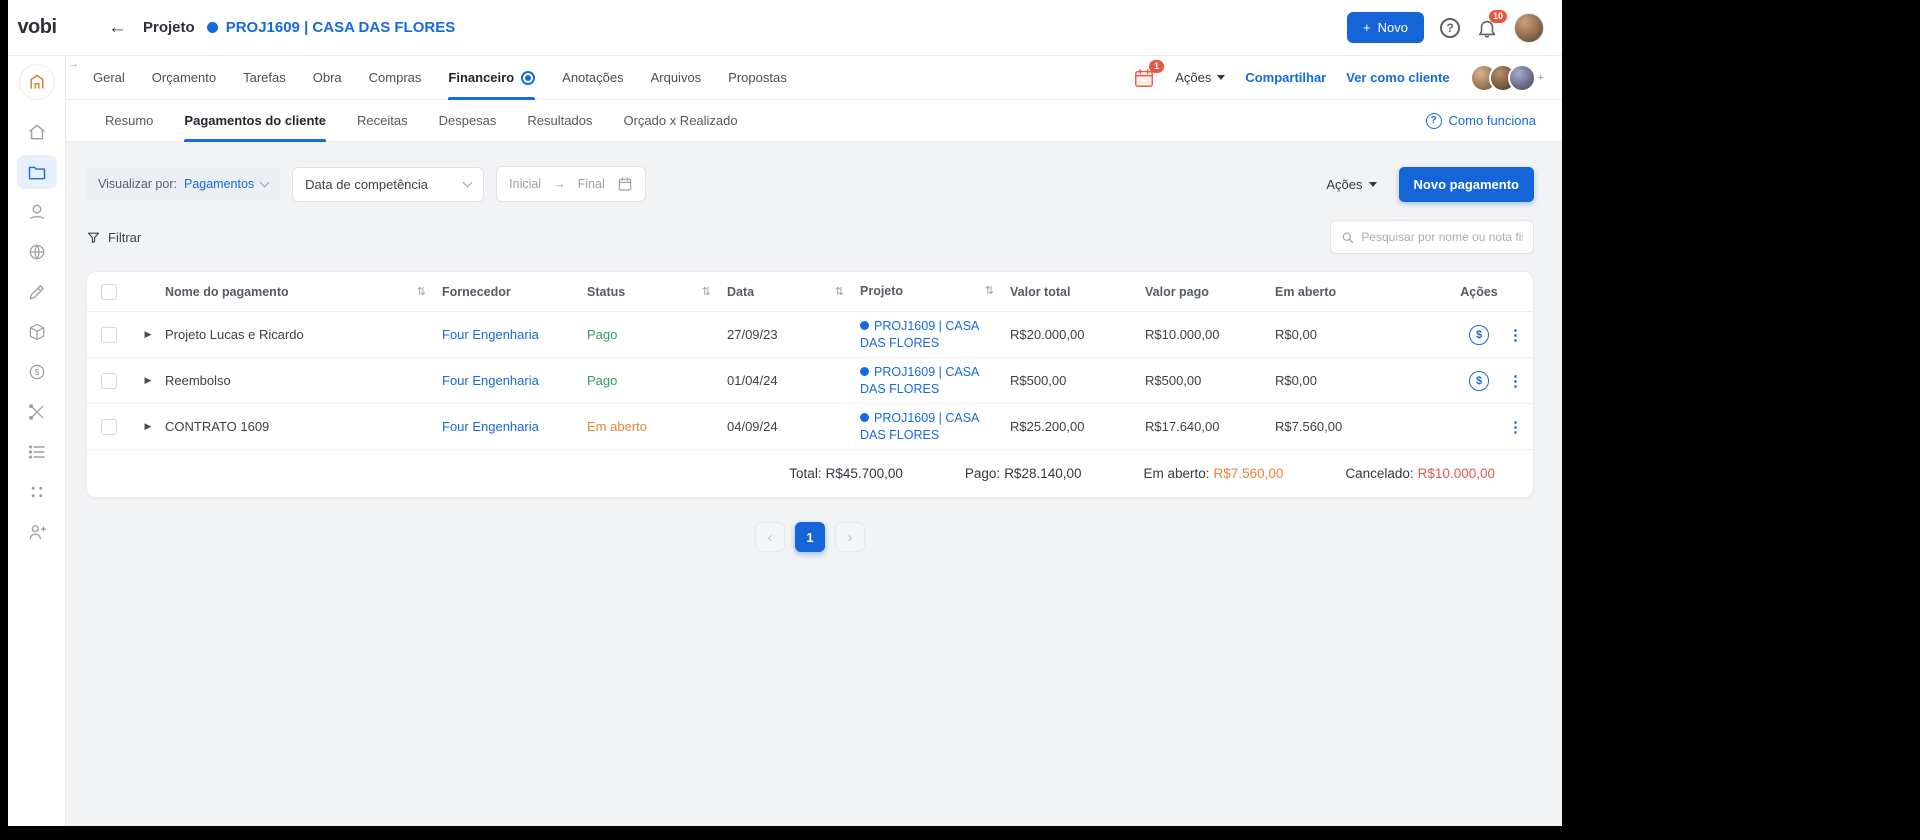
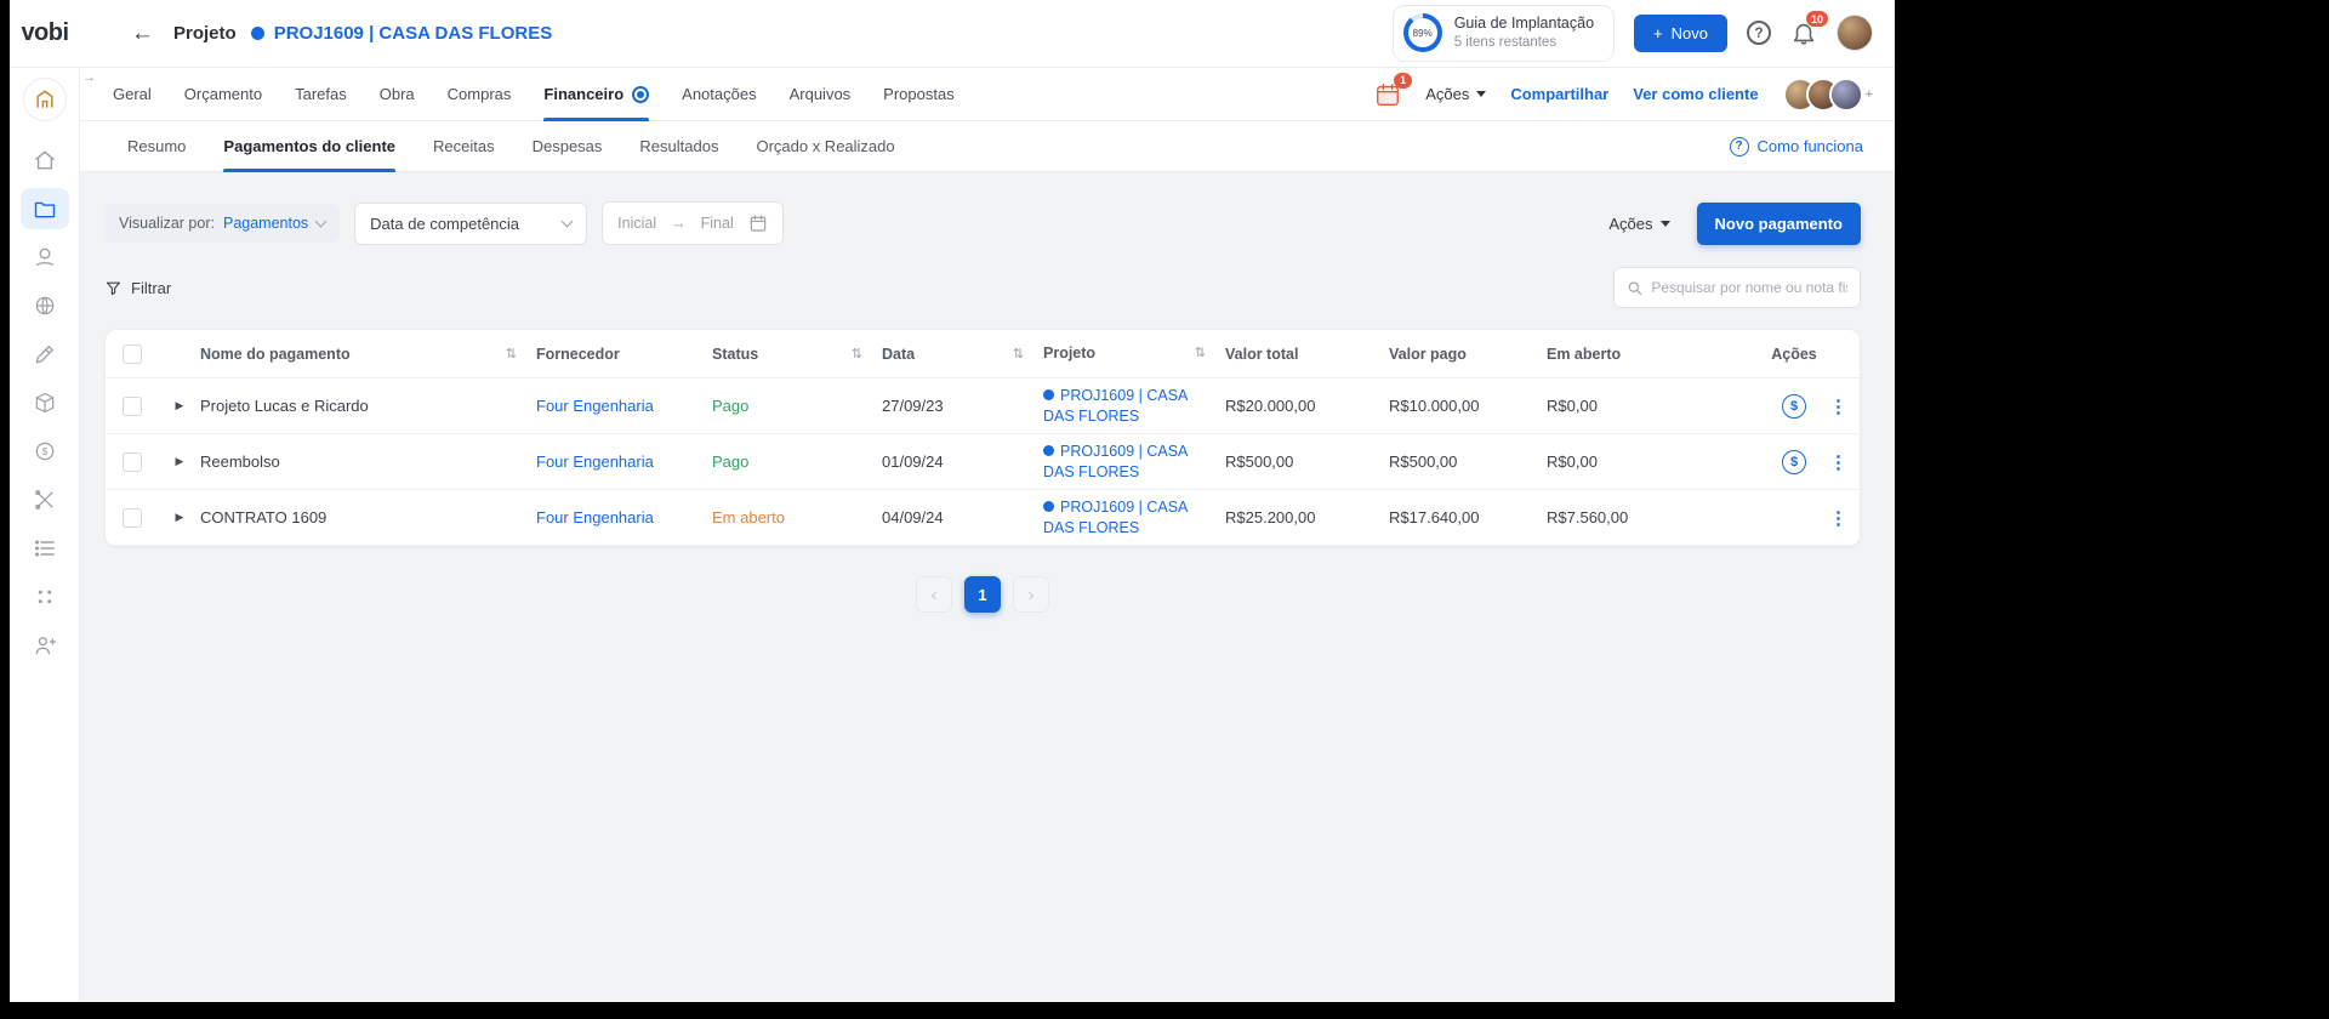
  vobi
  ←
  Projeto
  PROJ1609 | CASA DAS FLORES
+ 89%
+ Guia de Implantação
+ 5 itens restantes
  +
  Novo
  ?
  10
  $
  →
  Geral
  Orçamento
  Tarefas
  Obra
  Compras
  Financeiro
  Anotações
  Arquivos
  Propostas
  1
  Ações
  Compartilhar
  Ver como cliente
  +
  Resumo
  Pagamentos do cliente
  Receitas
  Despesas
  Resultados
  Orçado x Realizado
  ?
  Como funciona
  Visualizar por:
  Pagamentos
  Data de competência
  Inicial
  →
  Final
  Ações
  Novo pagamento
  Filtrar
  Pesquisar por nome ou nota fi
  Nome do pagamento
  ⇅
  Fornecedor
  Status
  ⇅
  Data
  ⇅
  Projeto
  ⇅
  Valor total
  Valor pago
  Em aberto
  Ações
  ▶
  Projeto Lucas e Ricardo
  Four Engenharia
  Pago
  27/09/23
  PROJ1609 | CASA DAS FLORES
  R$20.000,00
  R$10.000,00
  R$0,00
  $
  ⋮
  ▶
  Reembolso
  Four Engenharia
  Pago
- 01/04/24
+ 01/09/24
  PROJ1609 | CASA DAS FLORES
  R$500,00
  R$500,00
  R$0,00
  $
  ⋮
  ▶
  CONTRATO 1609
  Four Engenharia
  Em aberto
  04/09/24
  PROJ1609 | CASA DAS FLORES
  R$25.200,00
  R$17.640,00
  R$7.560,00
  ⋮
- Total: R$45.700,00
- Pago: R$28.140,00
- Em aberto: R$7.560,00
- Cancelado: R$10.000,00
  ‹
  1
  ›
